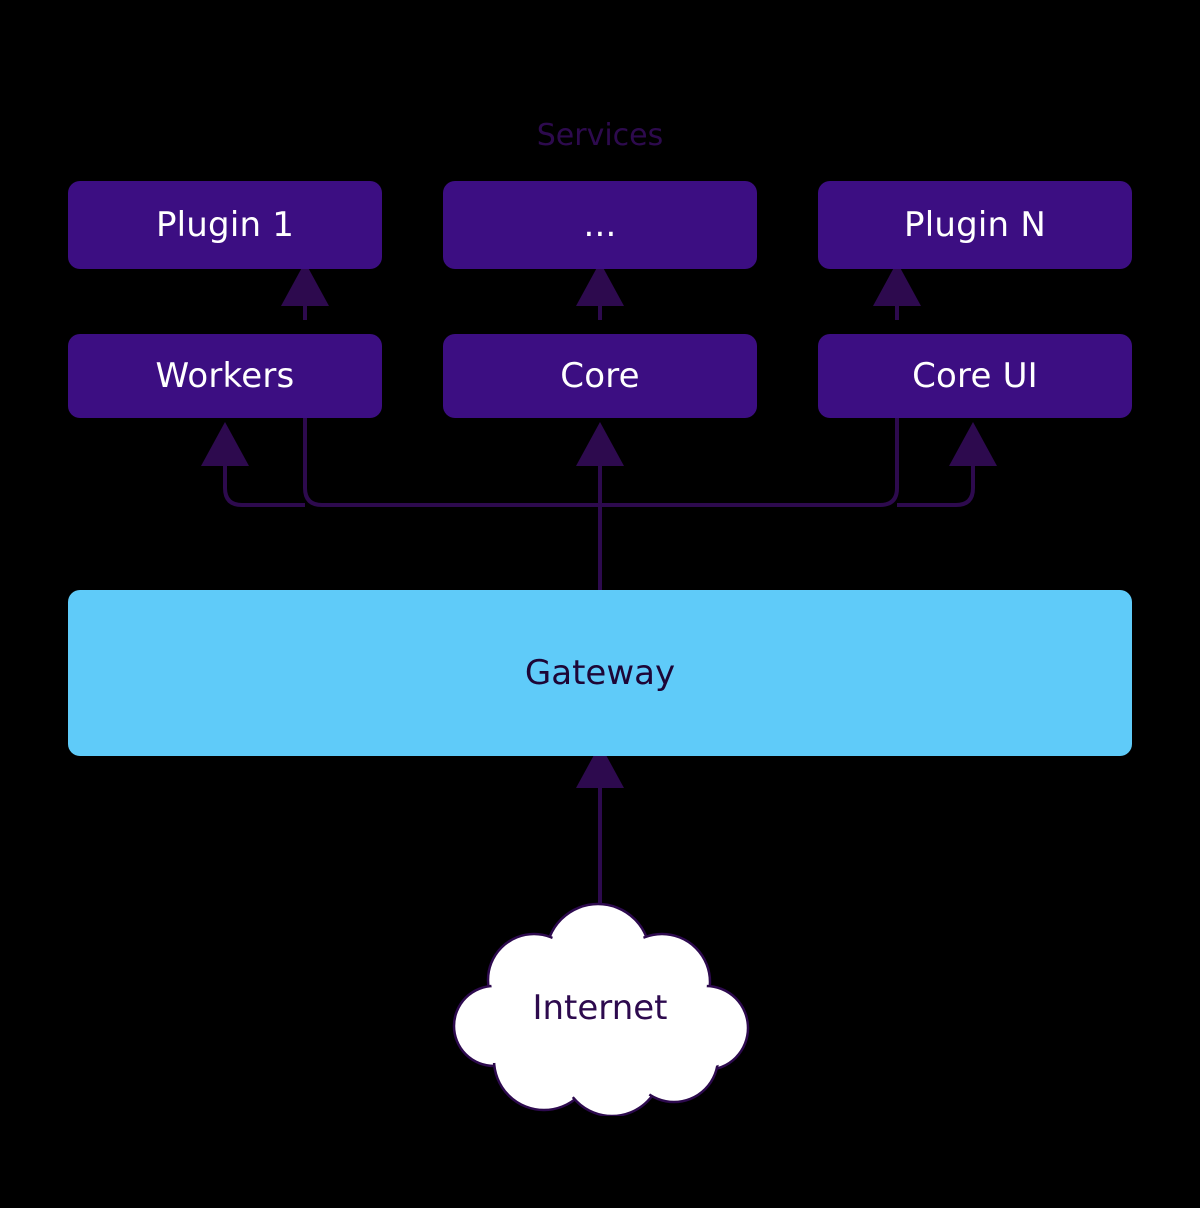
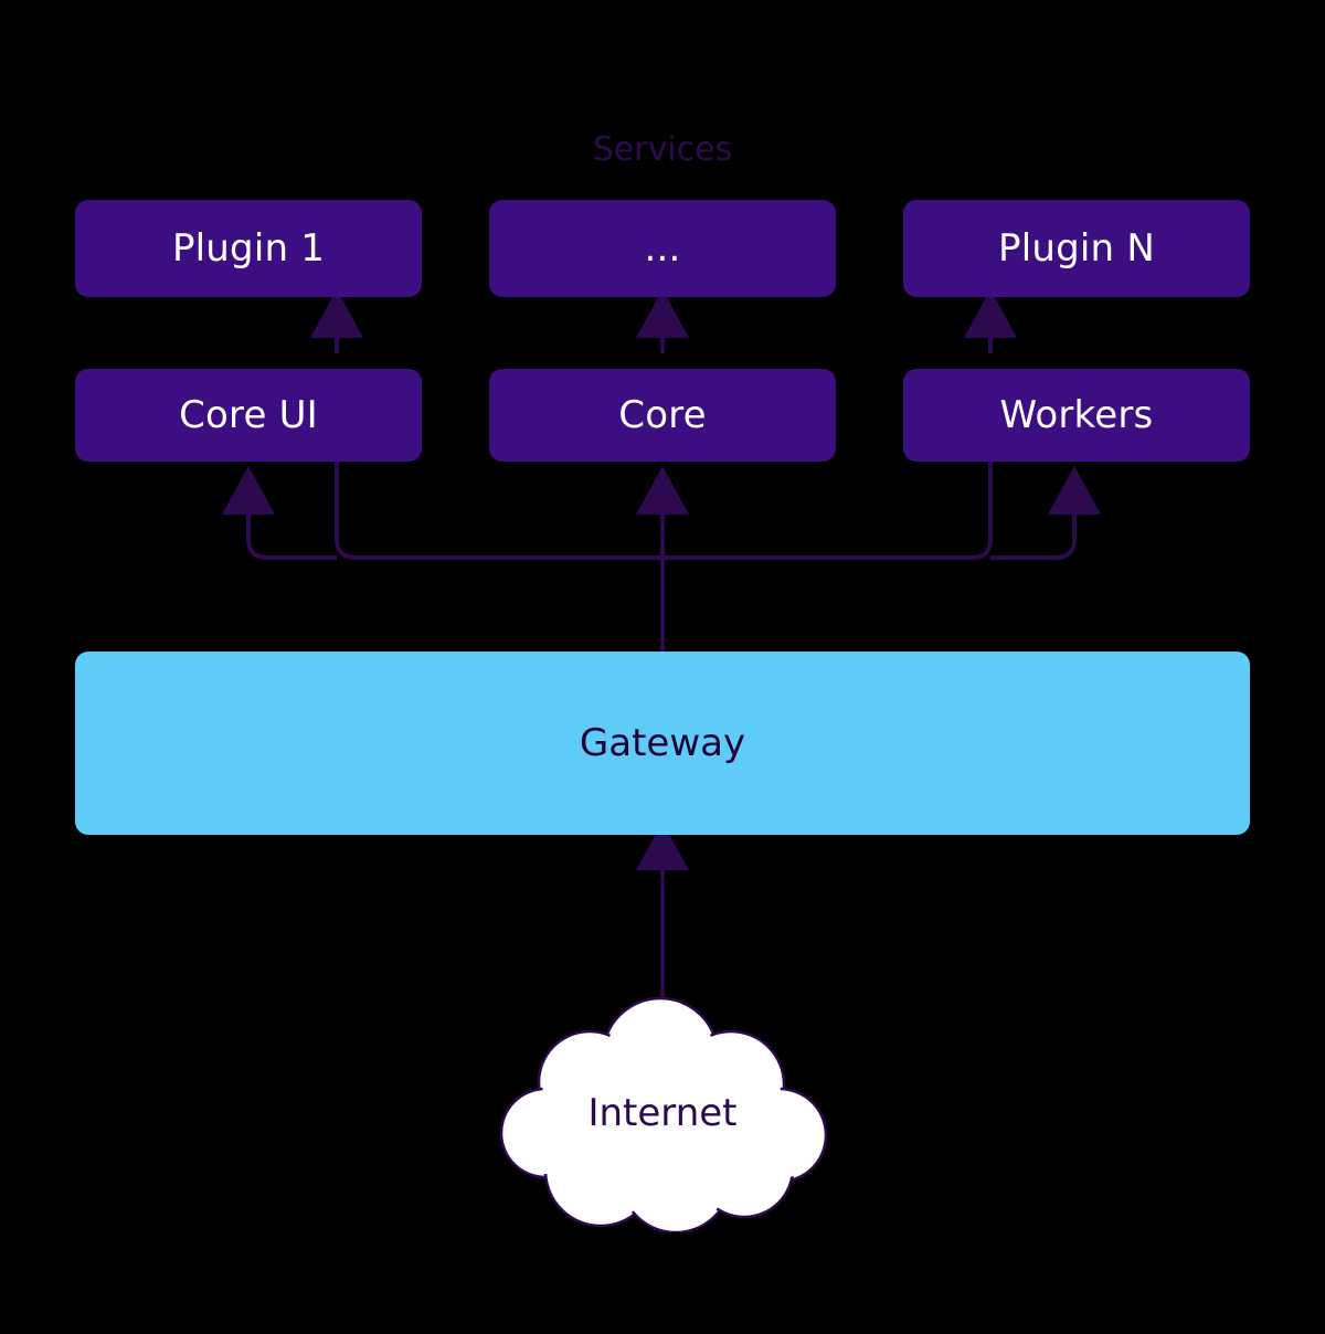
  Services
  Plugin 1
  ...
  Plugin N
- Workers
+ Core UI
  Core
- Core UI
+ Workers
  Gateway
  Internet
